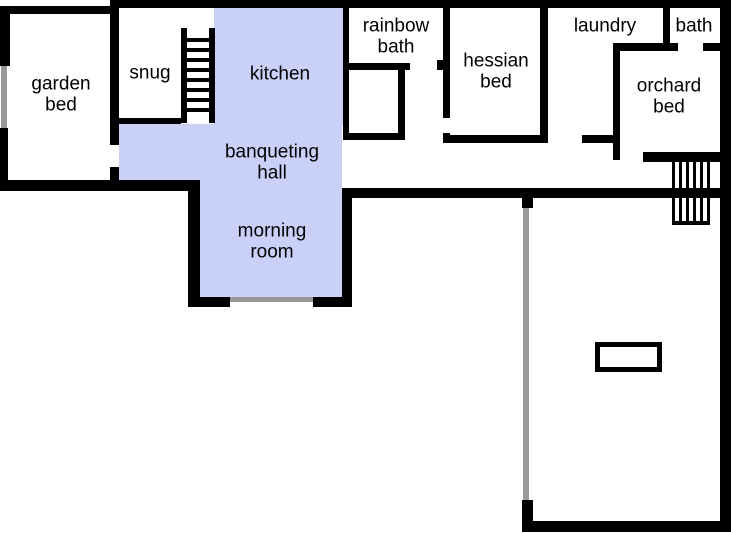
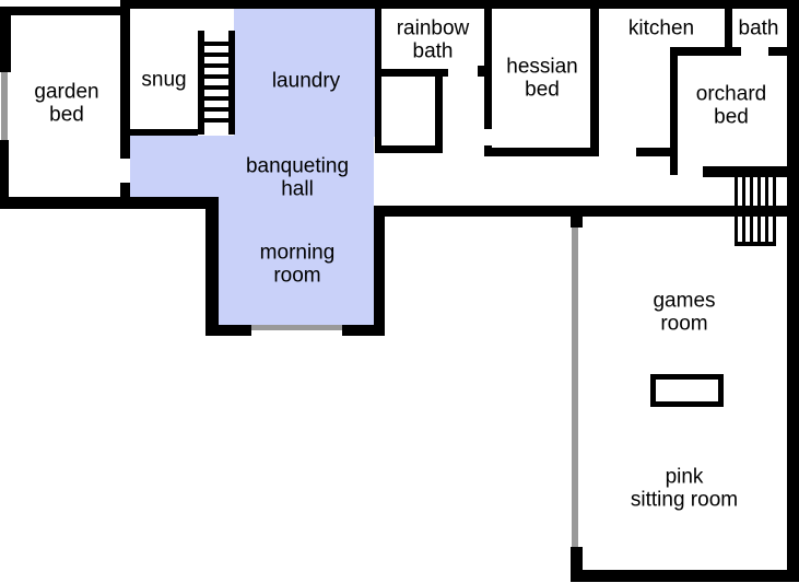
  garden
  bed
  snug
- kitchen
+ laundry
  rainbow
  bath
  hessian
  bed
- laundry
+ kitchen
  bath
  orchard
  bed
  banqueting
  hall
  morning
  room
+ games room
+ pink
+ sitting room
